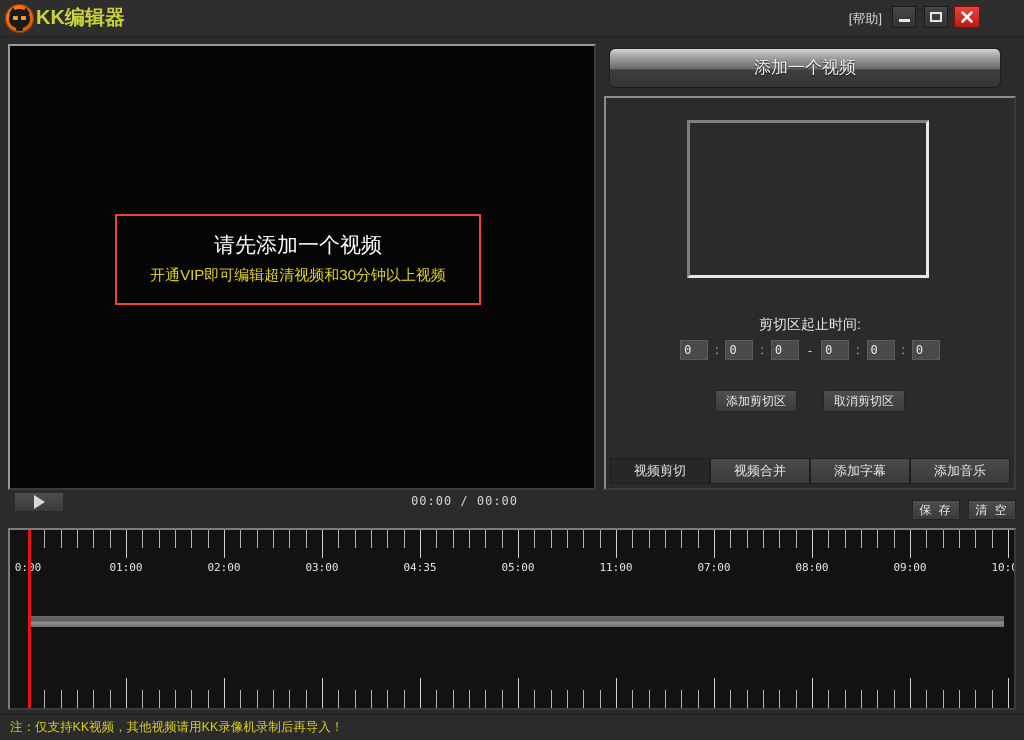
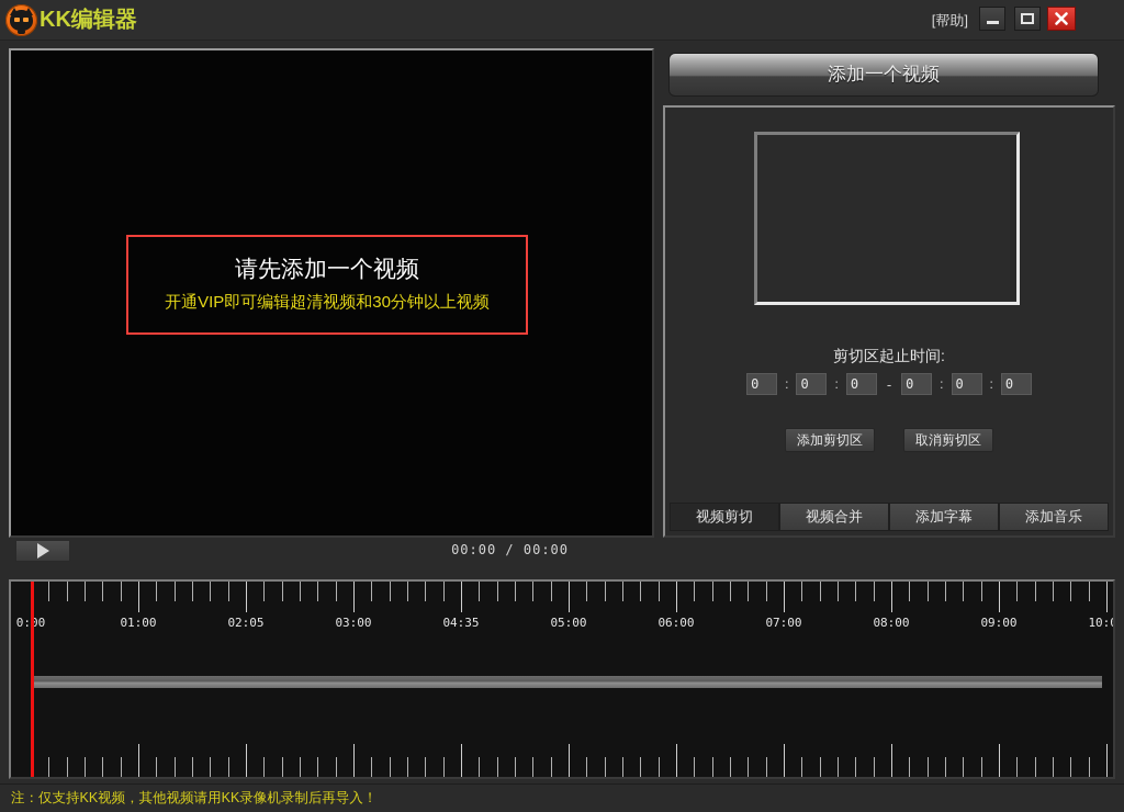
  KK编辑器
  [帮助]
  请先添加一个视频
  开通VIP即可编辑超清视频和30分钟以上视频
  00:00 / 00:00
  添加一个视频
  剪切区起止时间:
  0
  :
  0
  :
  0
  -
  0
  :
  0
  :
  0
  添加剪切区
  取消剪切区
  视频剪切
  视频合并
  添加字幕
  添加音乐
- 保 存
- 清 空
  0:00
  01:00
- 02:00
+ 02:05
  03:00
  04:35
  05:00
- 11:00
+ 06:00
  07:00
  08:00
  09:00
  注：仅支持KK视频，其他视频请用KK录像机录制后再导入！
